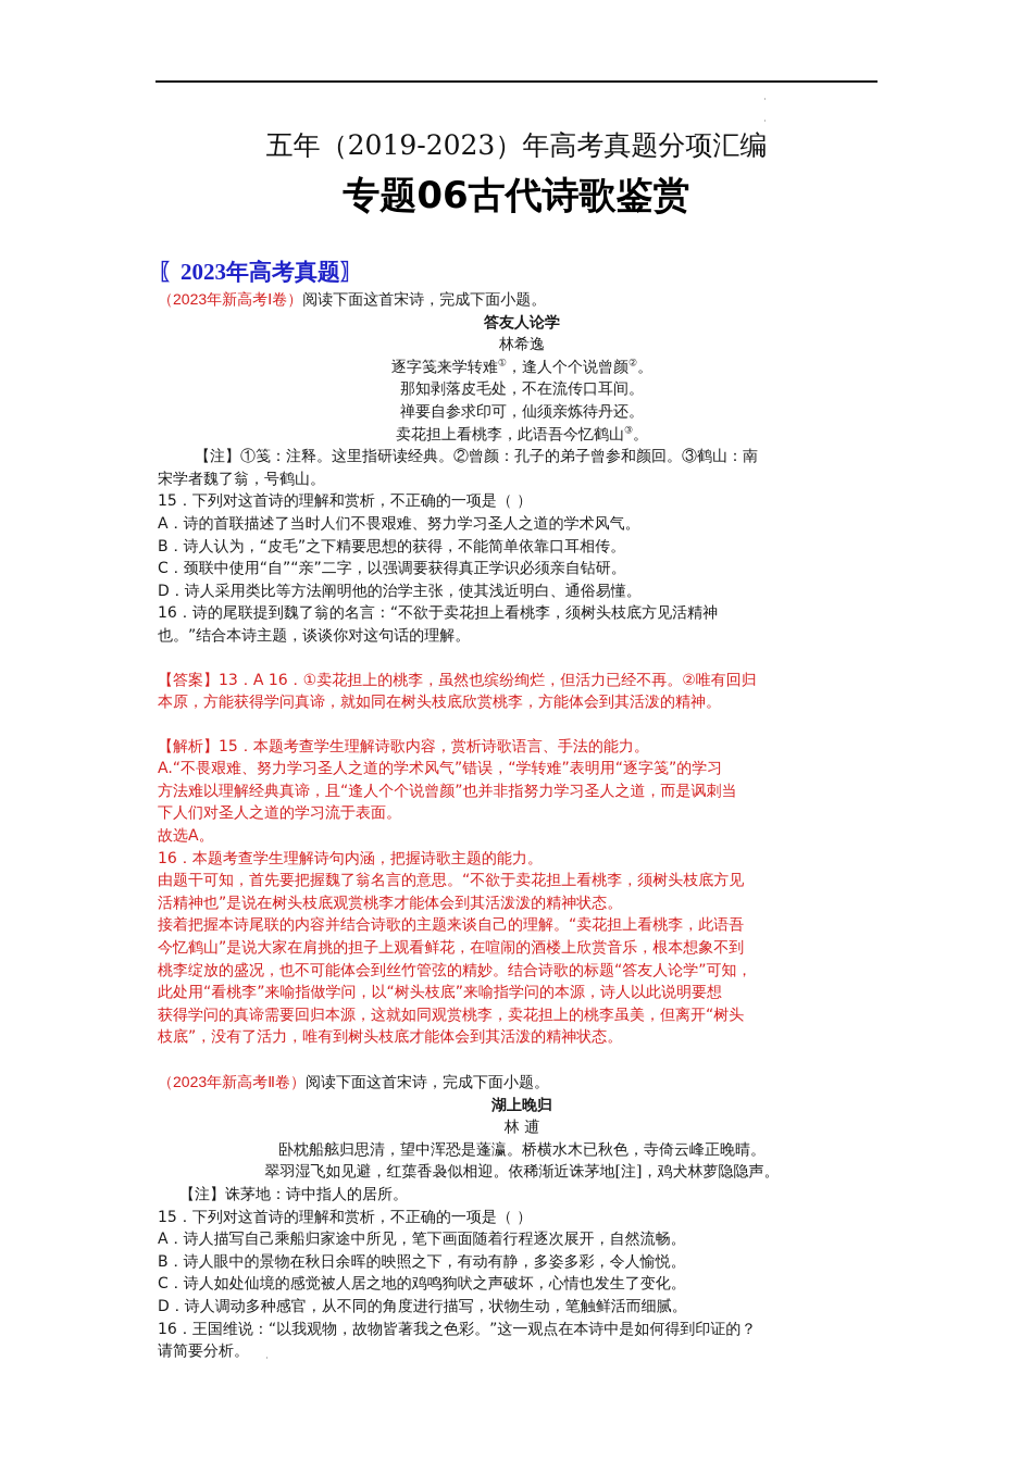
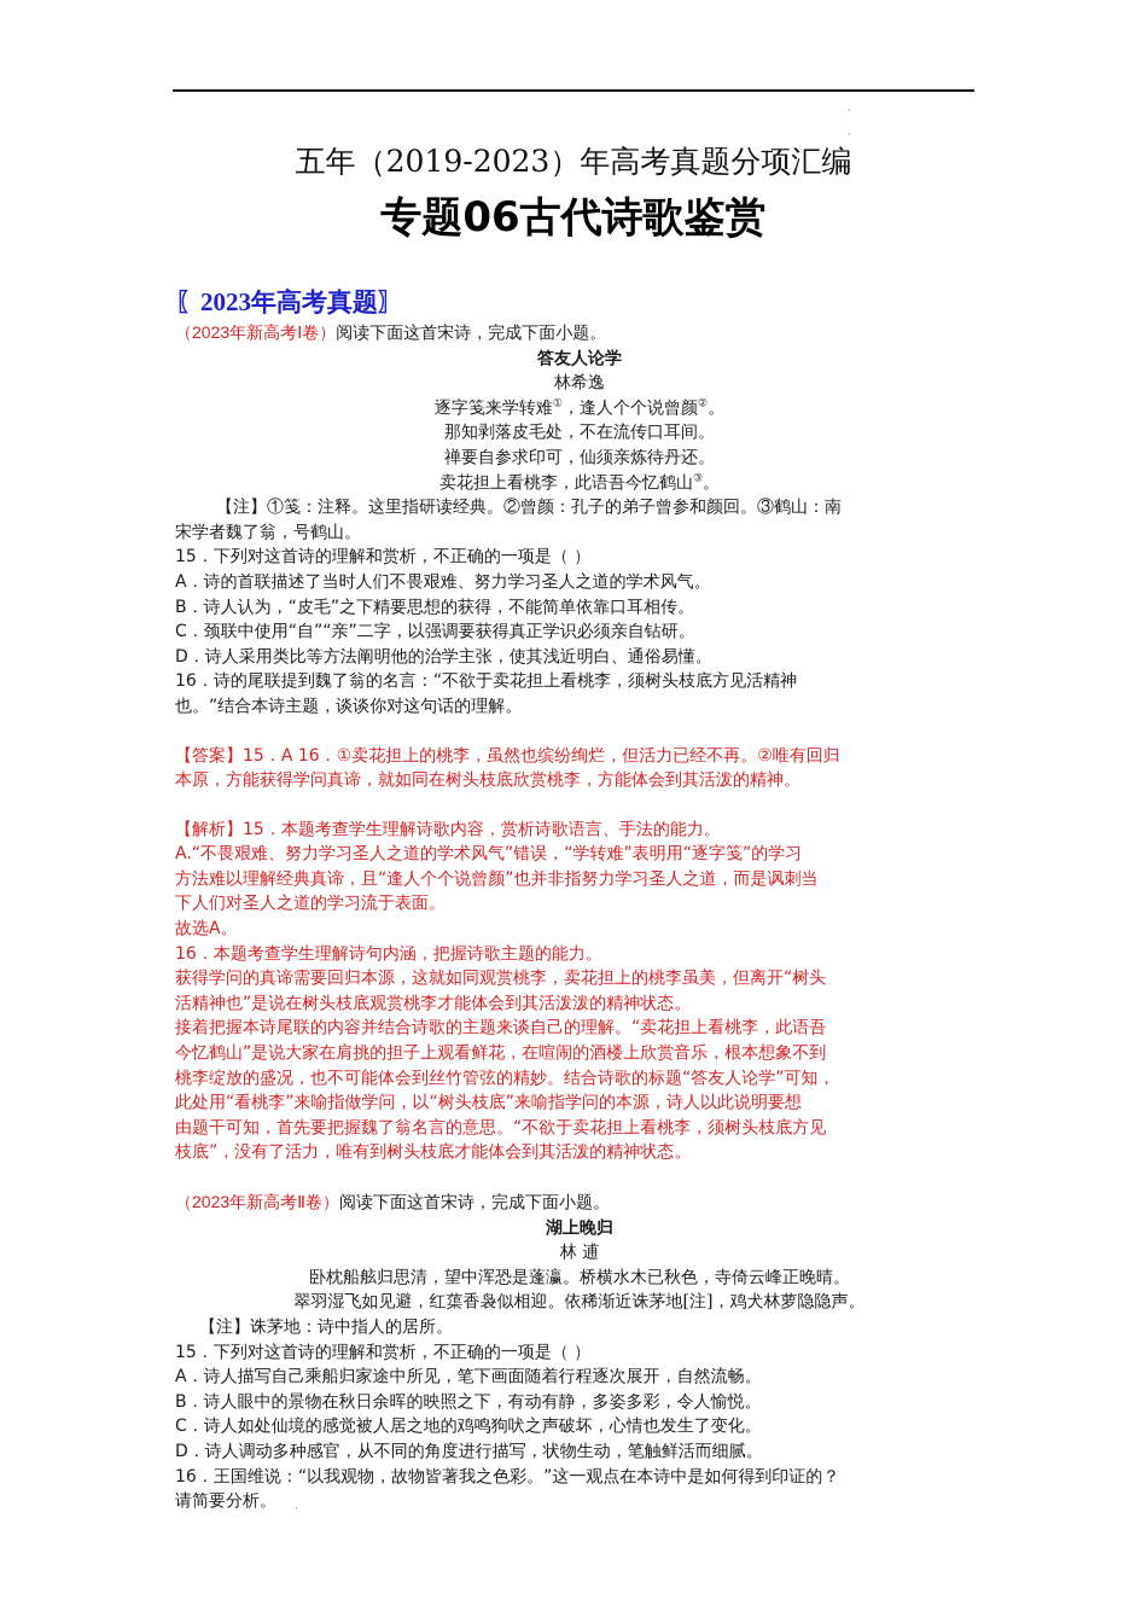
  五年（2019-2023）年高考真题分项汇编
  专题06古代诗歌鉴赏
  〖2023年高考真题〗
  （2023年新高考Ⅰ卷）阅读下面这首宋诗，完成下面小题。
  答友人论学
  林希逸
  逐字笺来学转难①，逢人个个说曾颜②。
  那知剥落皮毛处，不在流传口耳间。
  禅要自参求印可，仙须亲炼待丹还。
  卖花担上看桃李，此语吾今忆鹤山③。
  【注】①笺：注释。这里指研读经典。②曾颜：孔子的弟子曾参和颜回。③鹤山：南
  宋学者魏了翁，号鹤山。
  15．下列对这首诗的理解和赏析，不正确的一项是（ ）
  A．诗的首联描述了当时人们不畏艰难、努力学习圣人之道的学术风气。
  B．诗人认为，“皮毛”之下精要思想的获得，不能简单依靠口耳相传。
  C．颈联中使用“自”“亲”二字，以强调要获得真正学识必须亲自钻研。
  D．诗人采用类比等方法阐明他的治学主张，使其浅近明白、通俗易懂。
  16．诗的尾联提到魏了翁的名言：“不欲于卖花担上看桃李，须树头枝底方见活精神
  也。”结合本诗主题，谈谈你对这句话的理解。
- 【答案】13．A 16．①卖花担上的桃李，虽然也缤纷绚烂，但活力已经不再。②唯有回归
+ 【答案】15．A 16．①卖花担上的桃李，虽然也缤纷绚烂，但活力已经不再。②唯有回归
  本原，方能获得学问真谛，就如同在树头枝底欣赏桃李，方能体会到其活泼的精神。
  【解析】15．本题考查学生理解诗歌内容，赏析诗歌语言、手法的能力。
  A.“不畏艰难、努力学习圣人之道的学术风气”错误，“学转难”表明用“逐字笺”的学习
  方法难以理解经典真谛，且“逢人个个说曾颜”也并非指努力学习圣人之道，而是讽刺当
  下人们对圣人之道的学习流于表面。
  故选A。
  16．本题考查学生理解诗句内涵，把握诗歌主题的能力。
- 由题干可知，首先要把握魏了翁名言的意思。“不欲于卖花担上看桃李，须树头枝底方见
+ 获得学问的真谛需要回归本源，这就如同观赏桃李，卖花担上的桃李虽美，但离开“树头
  活精神也”是说在树头枝底观赏桃李才能体会到其活泼泼的精神状态。
  接着把握本诗尾联的内容并结合诗歌的主题来谈自己的理解。“卖花担上看桃李，此语吾
  今忆鹤山”是说大家在肩挑的担子上观看鲜花，在喧闹的酒楼上欣赏音乐，根本想象不到
  桃李绽放的盛况，也不可能体会到丝竹管弦的精妙。结合诗歌的标题“答友人论学”可知，
  此处用“看桃李”来喻指做学问，以“树头枝底”来喻指学问的本源，诗人以此说明要想
- 获得学问的真谛需要回归本源，这就如同观赏桃李，卖花担上的桃李虽美，但离开“树头
+ 由题干可知，首先要把握魏了翁名言的意思。“不欲于卖花担上看桃李，须树头枝底方见
  枝底”，没有了活力，唯有到树头枝底才能体会到其活泼的精神状态。
  （2023年新高考Ⅱ卷）阅读下面这首宋诗，完成下面小题。
  湖上晚归
  林 逋
  卧枕船舷归思清，望中浑恐是蓬瀛。桥横水木已秋色，寺倚云峰正晚晴。
  翠羽湿飞如见避，红蕖香袅似相迎。依稀渐近诛茅地[注]，鸡犬林萝隐隐声。
  【注】诛茅地：诗中指人的居所。
  15．下列对这首诗的理解和赏析，不正确的一项是（ ）
  A．诗人描写自己乘船归家途中所见，笔下画面随着行程逐次展开，自然流畅。
  B．诗人眼中的景物在秋日余晖的映照之下，有动有静，多姿多彩，令人愉悦。
  C．诗人如处仙境的感觉被人居之地的鸡鸣狗吠之声破坏，心情也发生了变化。
  D．诗人调动多种感官，从不同的角度进行描写，状物生动，笔触鲜活而细腻。
  16．王国维说：“以我观物，故物皆著我之色彩。”这一观点在本诗中是如何得到印证的？
  请简要分析。
